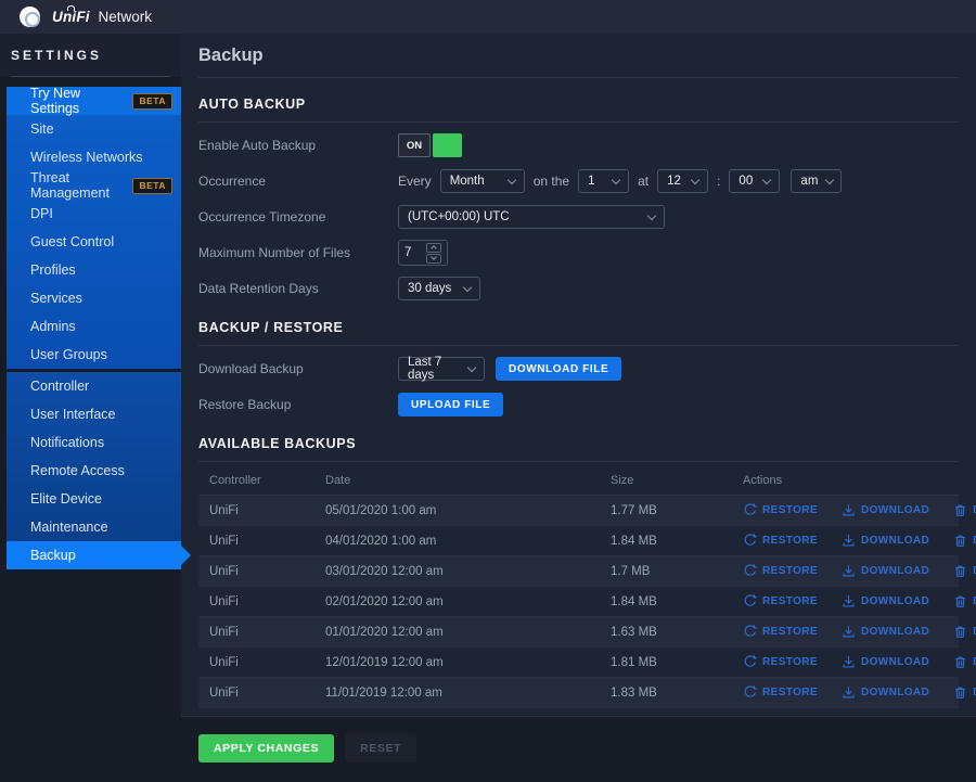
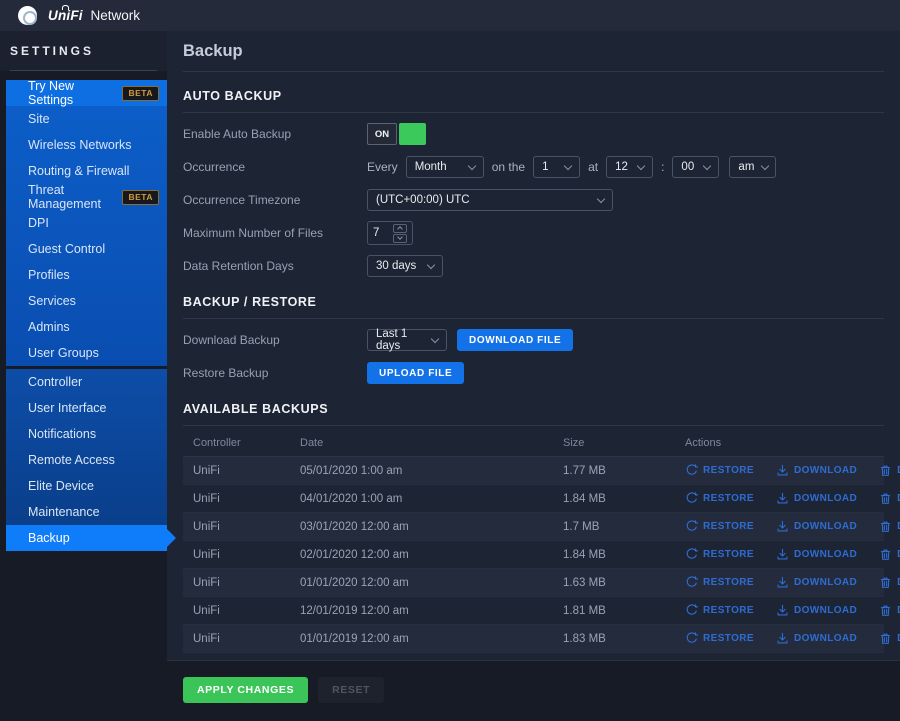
  UniFi Network
  SETTINGS
  Try New Settings
  BETA
  Site
  Wireless Networks
+ Routing & Firewall
  Threat Management
  BETA
  DPI
  Guest Control
  Profiles
  Services
  Admins
  User Groups
  Controller
  User Interface
  Notifications
  Remote Access
  Elite Device
  Maintenance
  Backup
  Backup
  AUTO BACKUP
  Enable Auto Backup
  ON
  Occurrence
  Every
  Month
  on the
  1
  at
  12
  :
  00
  am
  Occurrence Timezone
  (UTC+00:00) UTC
  Maximum Number of Files
  7
  Data Retention Days
  30 days
  BACKUP / RESTORE
  Download Backup
- Last 7 days
+ Last 1 days
  DOWNLOAD FILE
  Restore Backup
  UPLOAD FILE
  AVAILABLE BACKUPS
  Controller
  Date
  Size
  Actions
  UniFi
  05/01/2020 1:00 am
  1.77 MB
  RESTORE
  DOWNLOAD
  UniFi
  04/01/2020 1:00 am
  1.84 MB
  RESTORE
  DOWNLOAD
  UniFi
  03/01/2020 12:00 am
  1.7 MB
  RESTORE
  DOWNLOAD
  UniFi
  02/01/2020 12:00 am
  1.84 MB
  RESTORE
  DOWNLOAD
  UniFi
  01/01/2020 12:00 am
  1.63 MB
  RESTORE
  DOWNLOAD
  UniFi
  12/01/2019 12:00 am
  1.81 MB
  RESTORE
  DOWNLOAD
  UniFi
- 11/01/2019 12:00 am
+ 01/01/2019 12:00 am
  1.83 MB
  RESTORE
  DOWNLOAD
  APPLY CHANGES
  RESET
